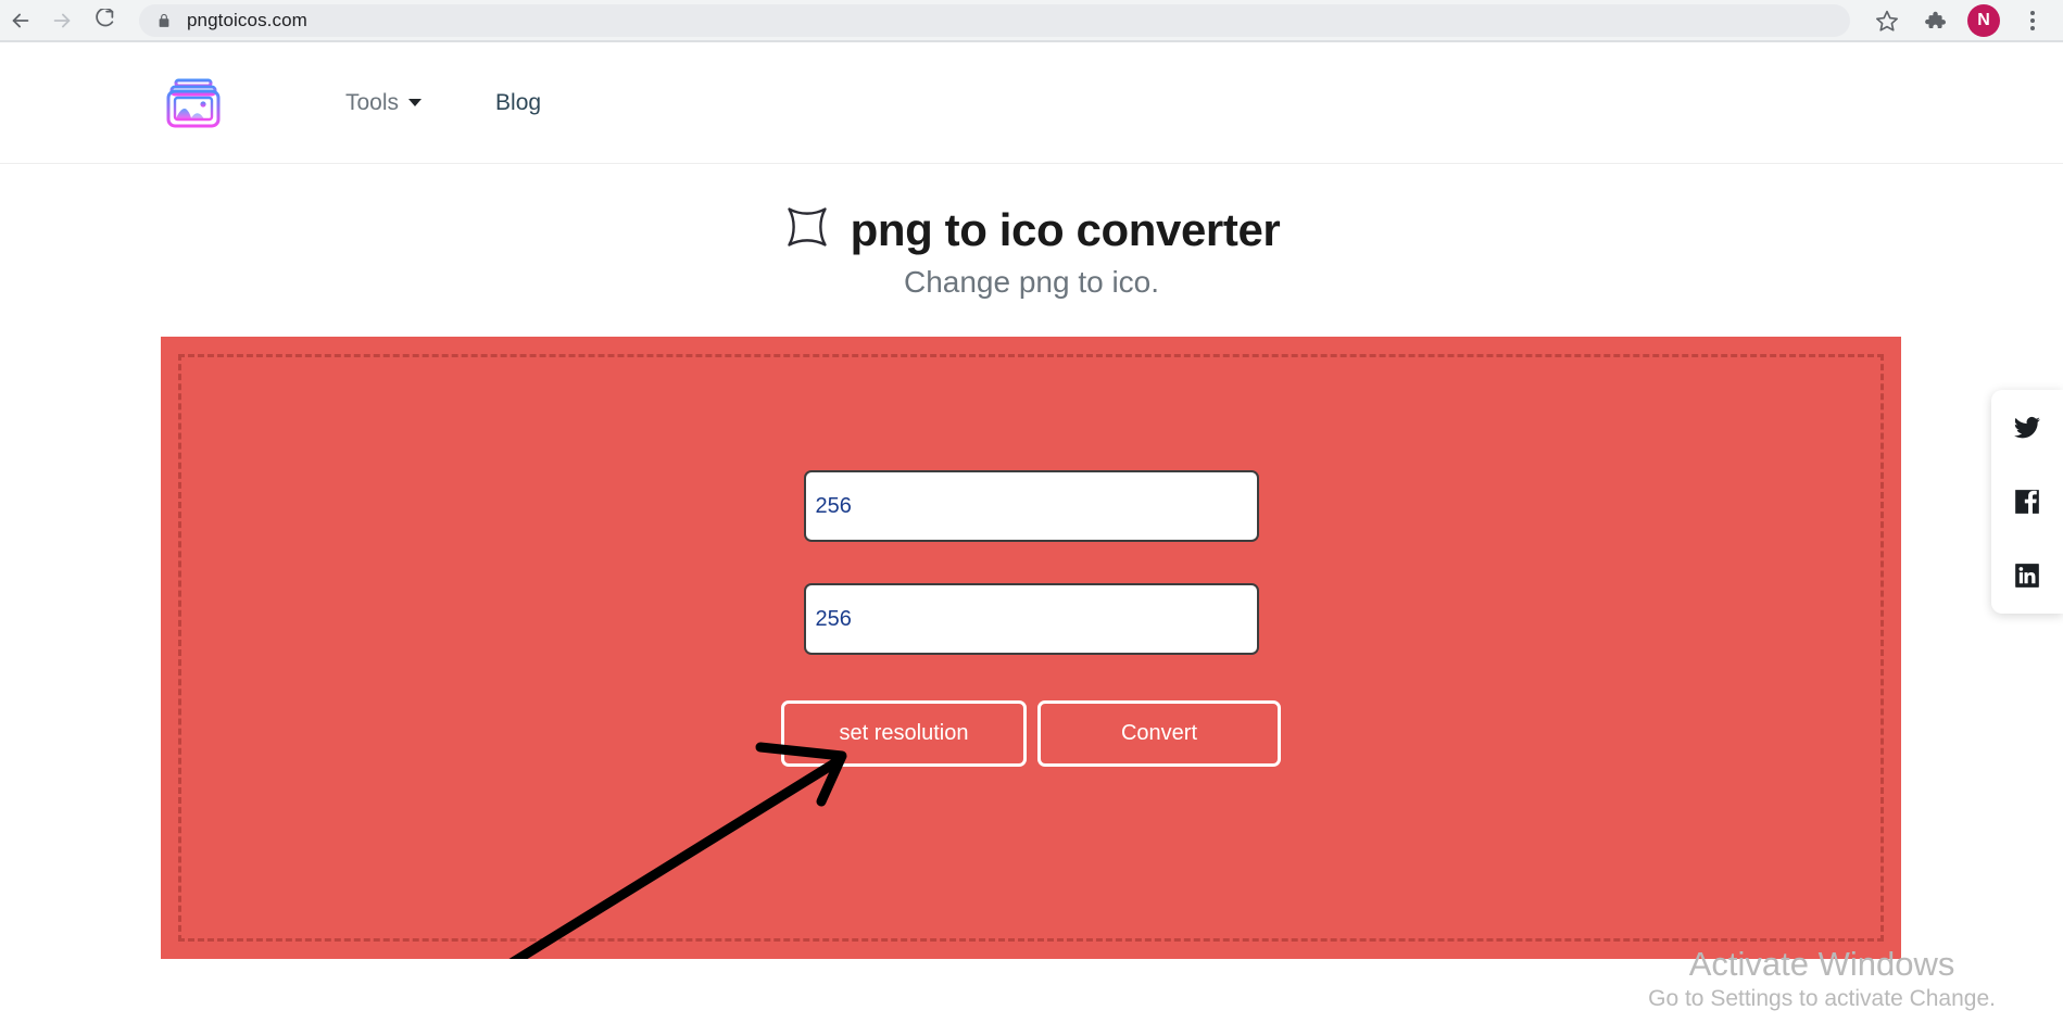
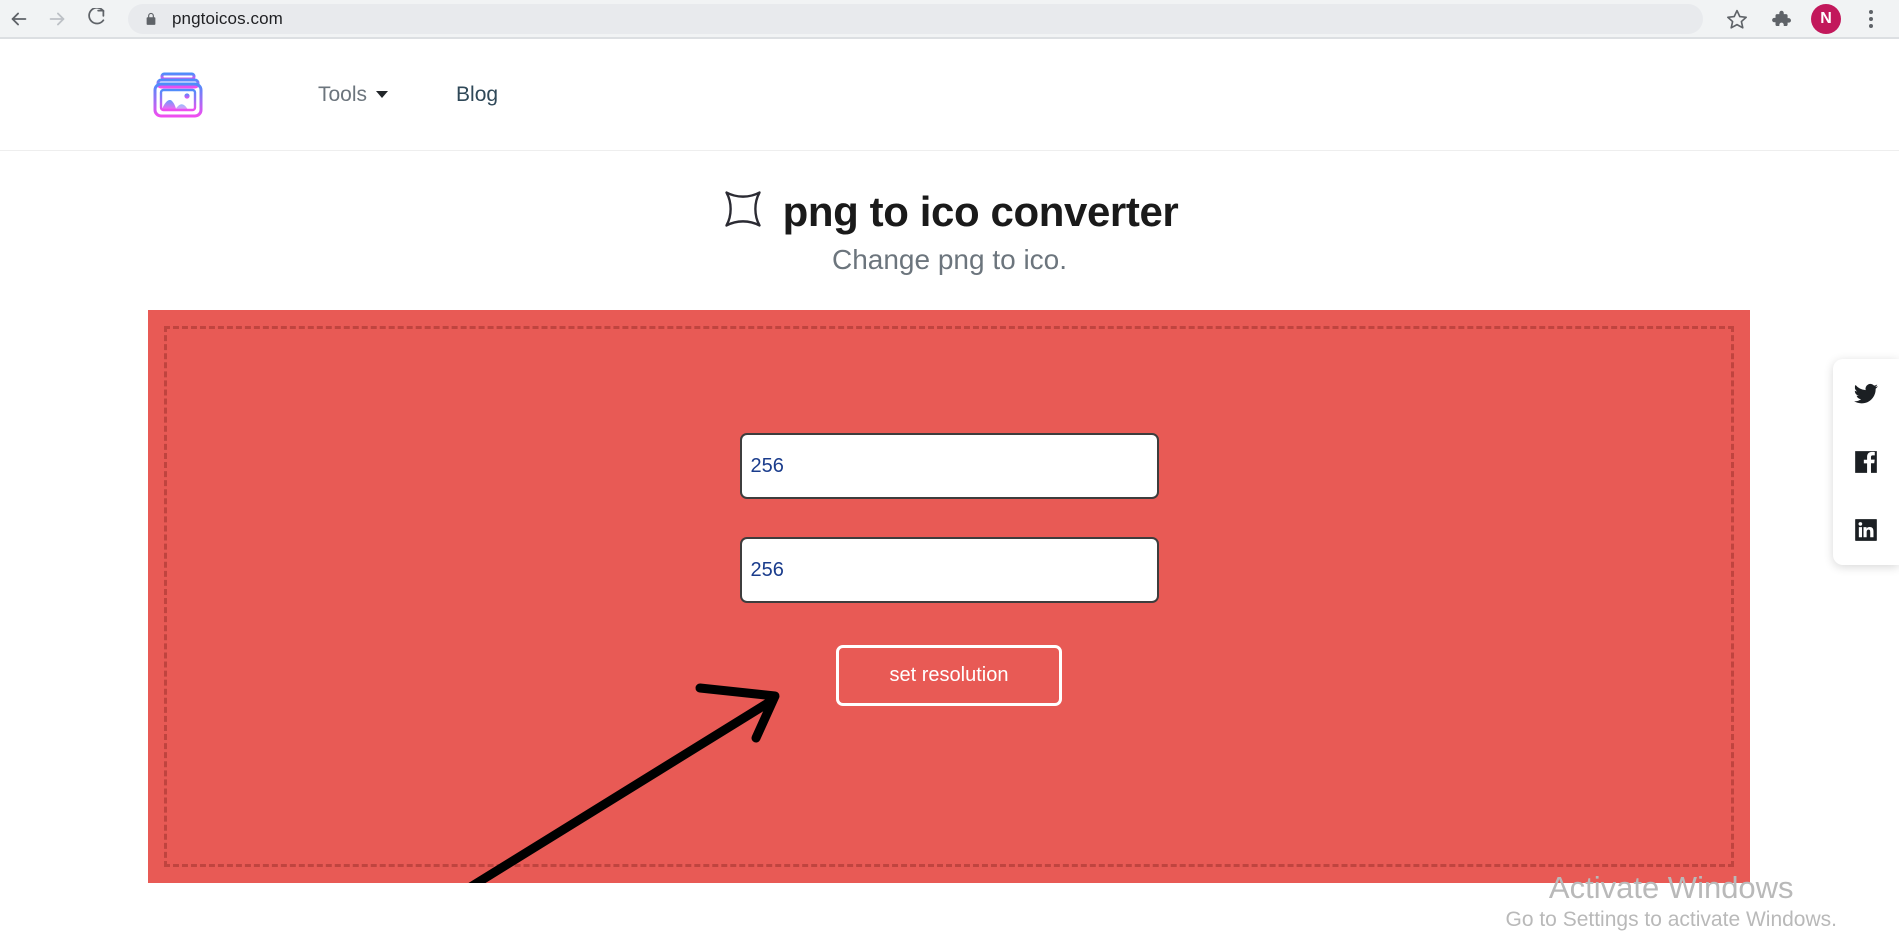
  pngtoicos.com
  N
  Tools
  Blog
  png to ico converter
  Change png to ico.
  256
  256
  set resolution
- Convert
  Activate Windows
- Go to Settings to activate Change.
+ Go to Settings to activate Windows.
